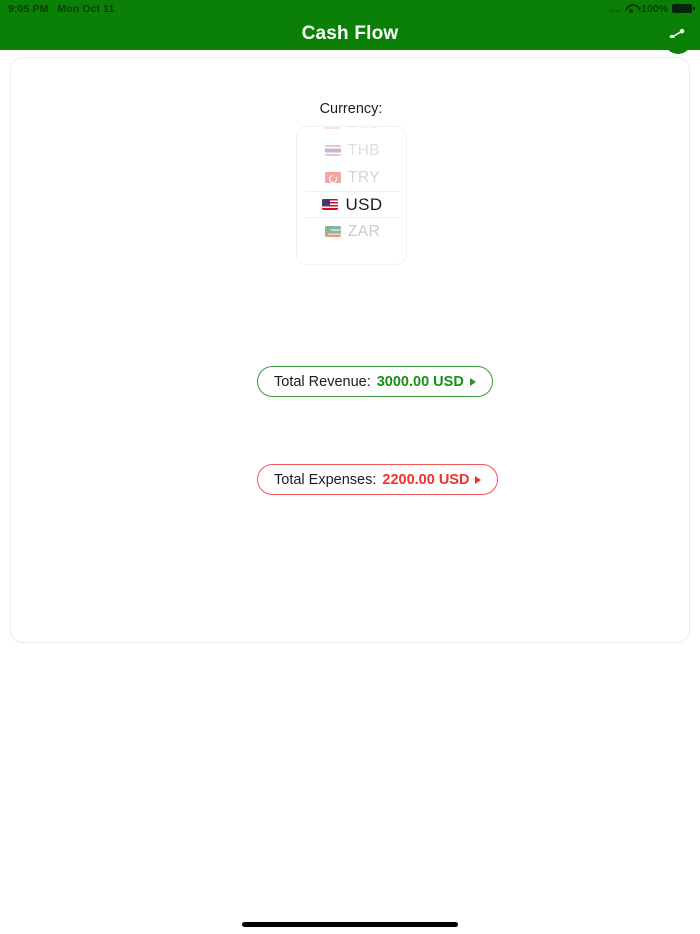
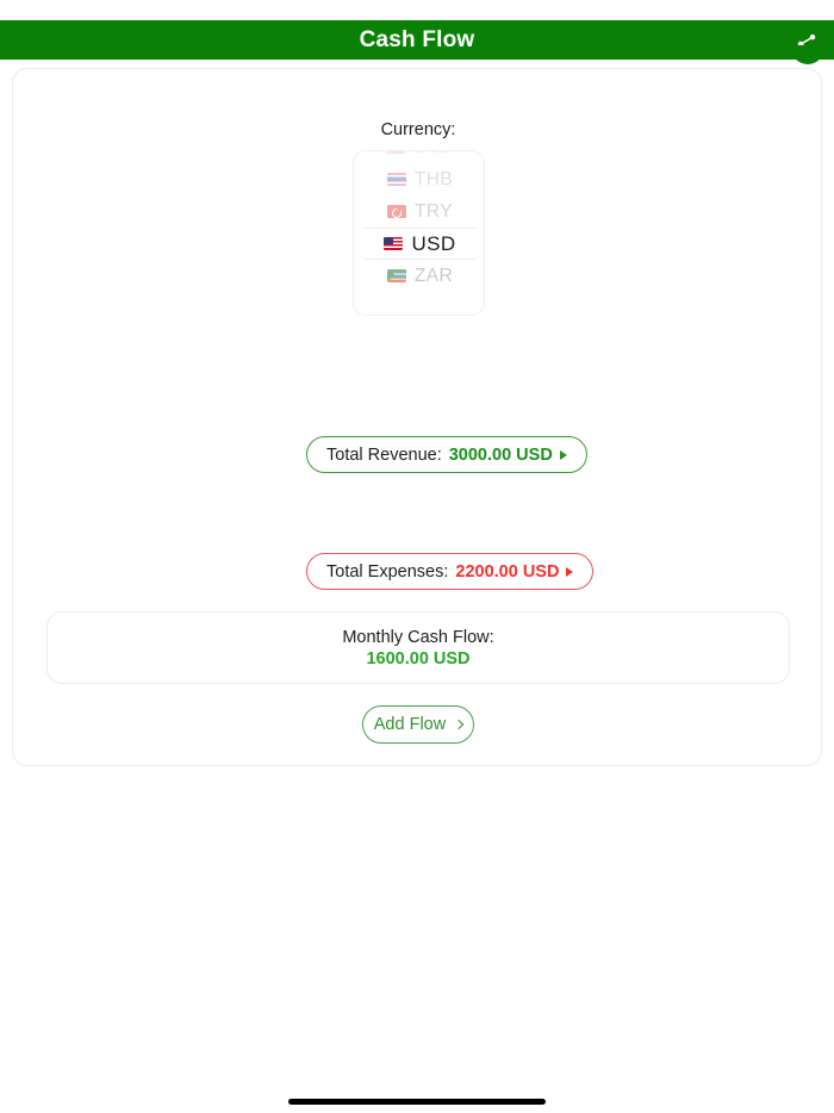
- 9:05 PM
- Mon Oct 11
- 100%
  Cash Flow
  Currency:
  THB
  TRY
  USD
  ZAR
  Total Revenue:
  3000.00 USD
  Total Expenses:
  2200.00 USD
+ Monthly Cash Flow:
+ 1600.00 USD
+ Add Flow
